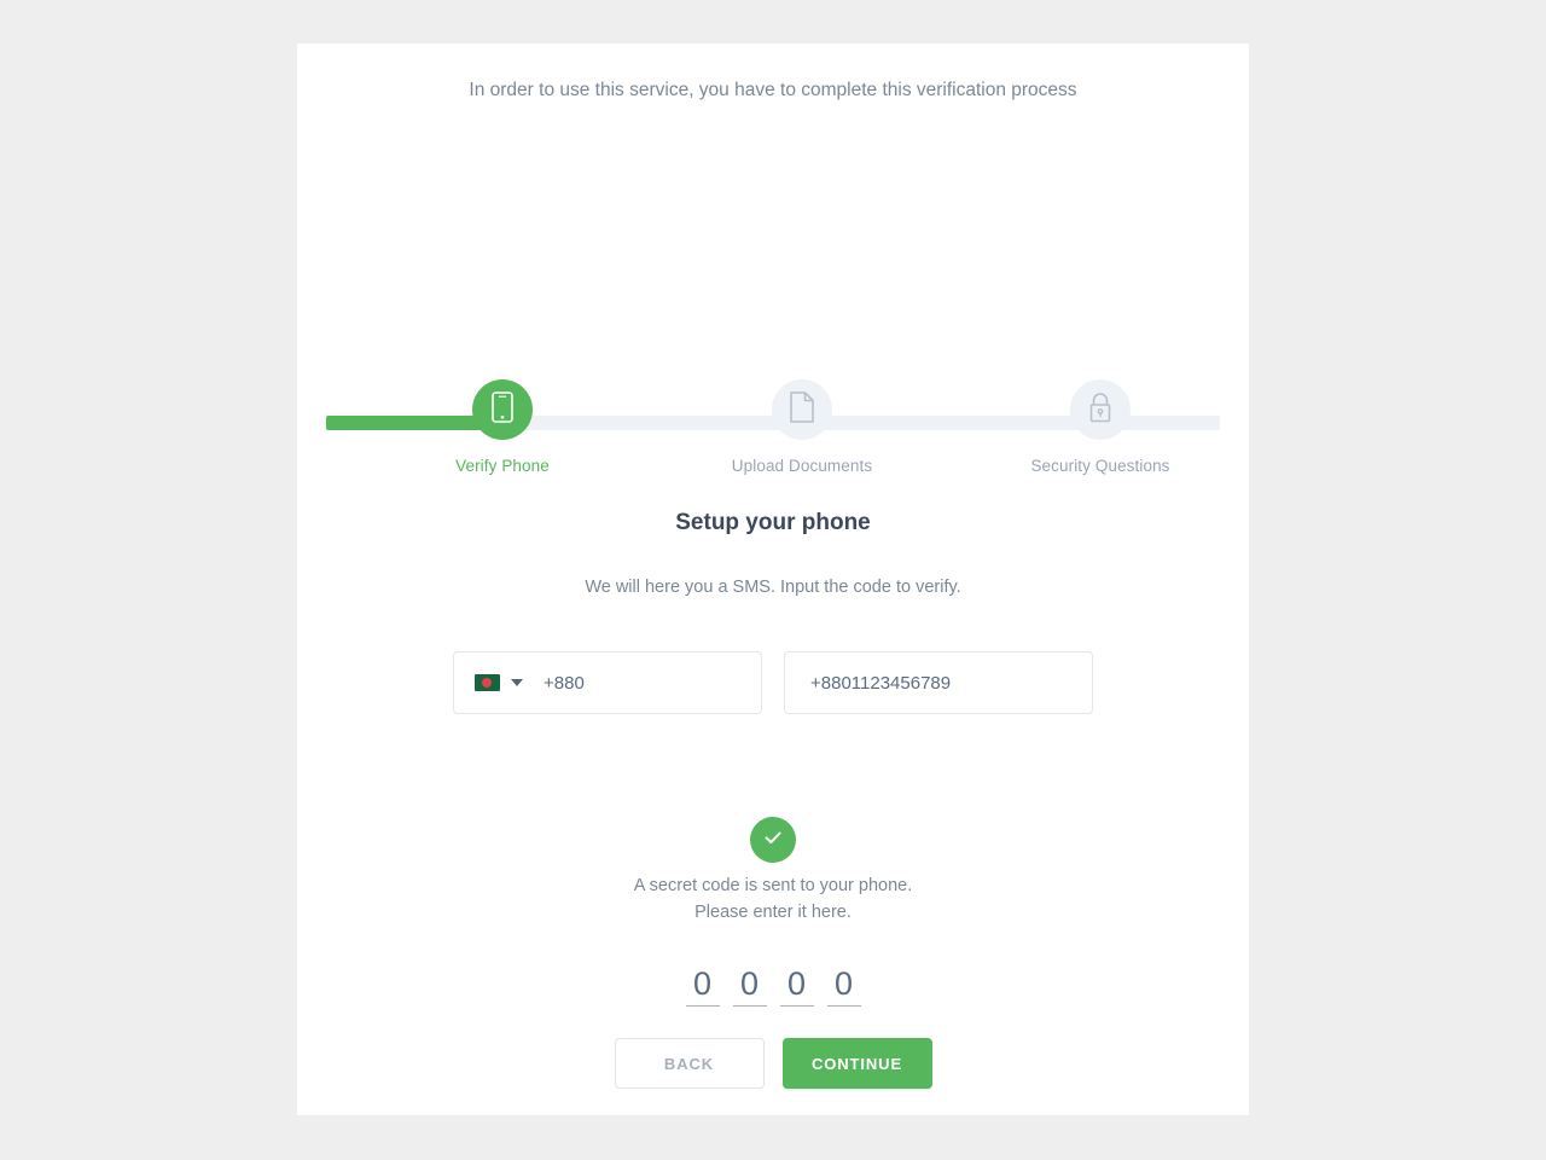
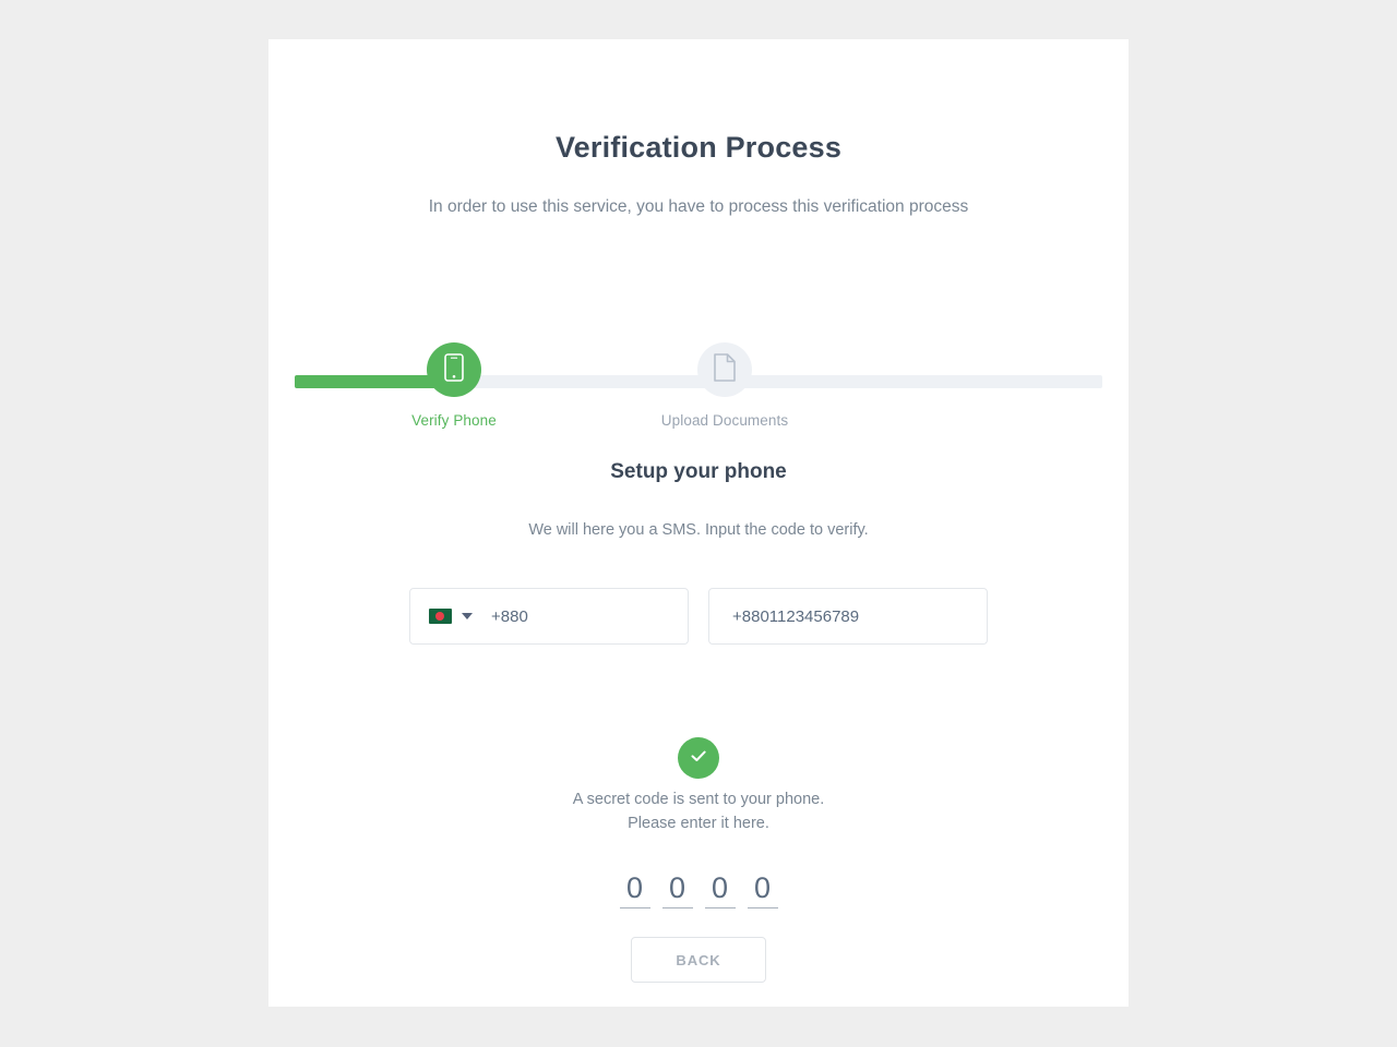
+ Verification Process
- In order to use this service, you have to complete this verification process
+ In order to use this service, you have to process this verification process
  Verify Phone
  Upload Documents
- Security Questions
  Setup your phone
  We will here you a SMS. Input the code to verify.
  +880
  +8801123456789
  A secret code is sent to your phone.
  Please enter it here.
  0
  0
  0
  0
  BACK
- CONTINUE
